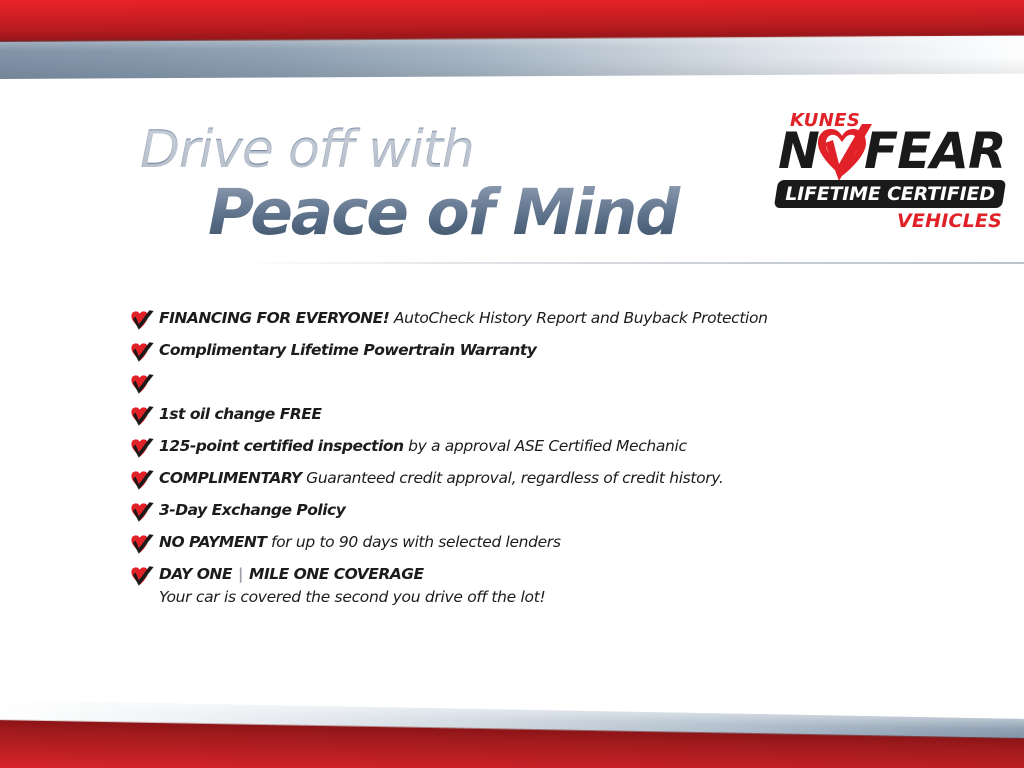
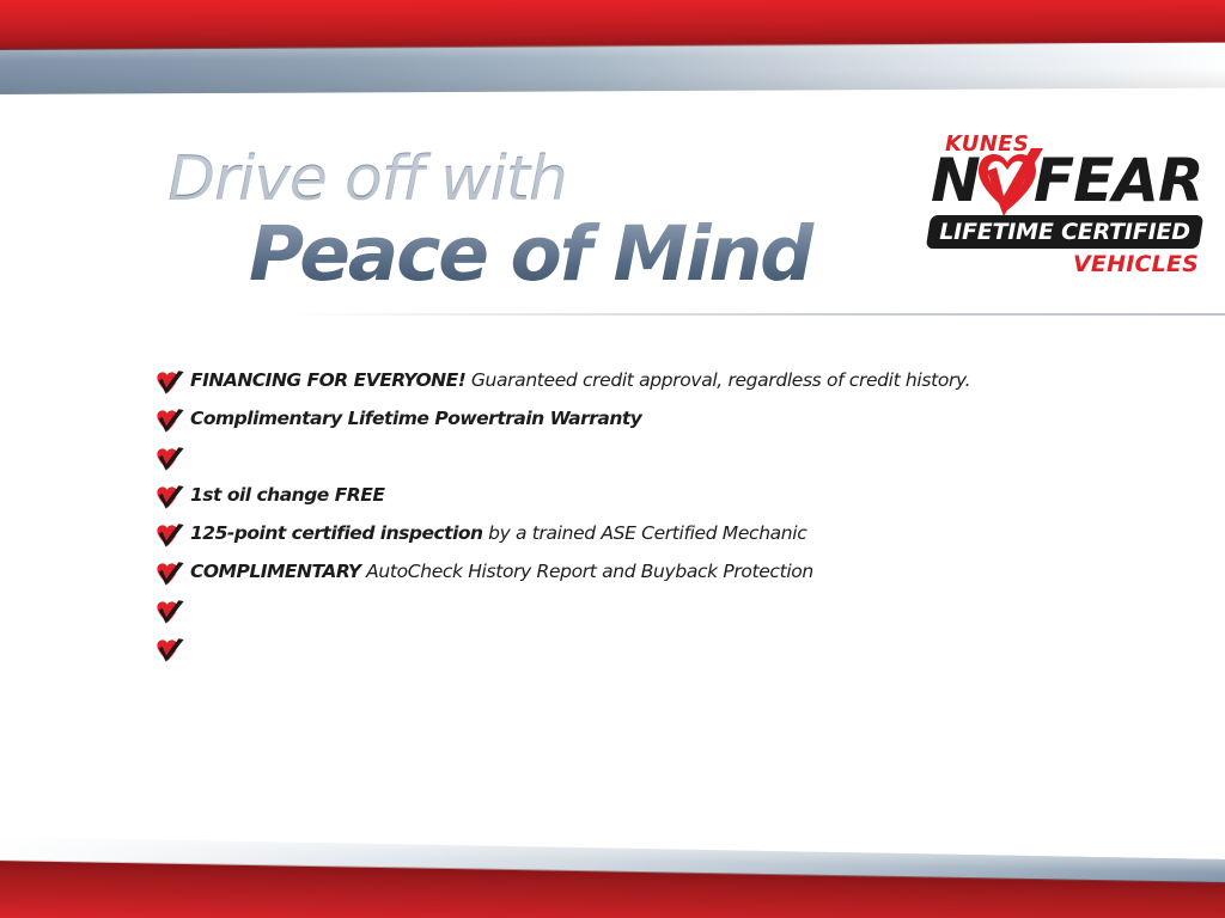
  Drive off with
  Peace of Mind
  KUNES
  N
  FEAR
  LIFETIME CERTIFIED
  VEHICLES
- FINANCING FOR EVERYONE! AutoCheck History Report and Buyback Protection
+ FINANCING FOR EVERYONE! Guaranteed credit approval, regardless of credit history.
  Complimentary Lifetime Powertrain Warranty
  1st oil change FREE
- 125-point certified inspection by a approval ASE Certified Mechanic
+ 125-point certified inspection by a trained ASE Certified Mechanic
- COMPLIMENTARY Guaranteed credit approval, regardless of credit history.
+ COMPLIMENTARY AutoCheck History Report and Buyback Protection
- 3-Day Exchange Policy
- NO PAYMENT for up to 90 days with selected lenders
- DAY ONE | MILE ONE COVERAGE
- Your car is covered the second you drive off the lot!
